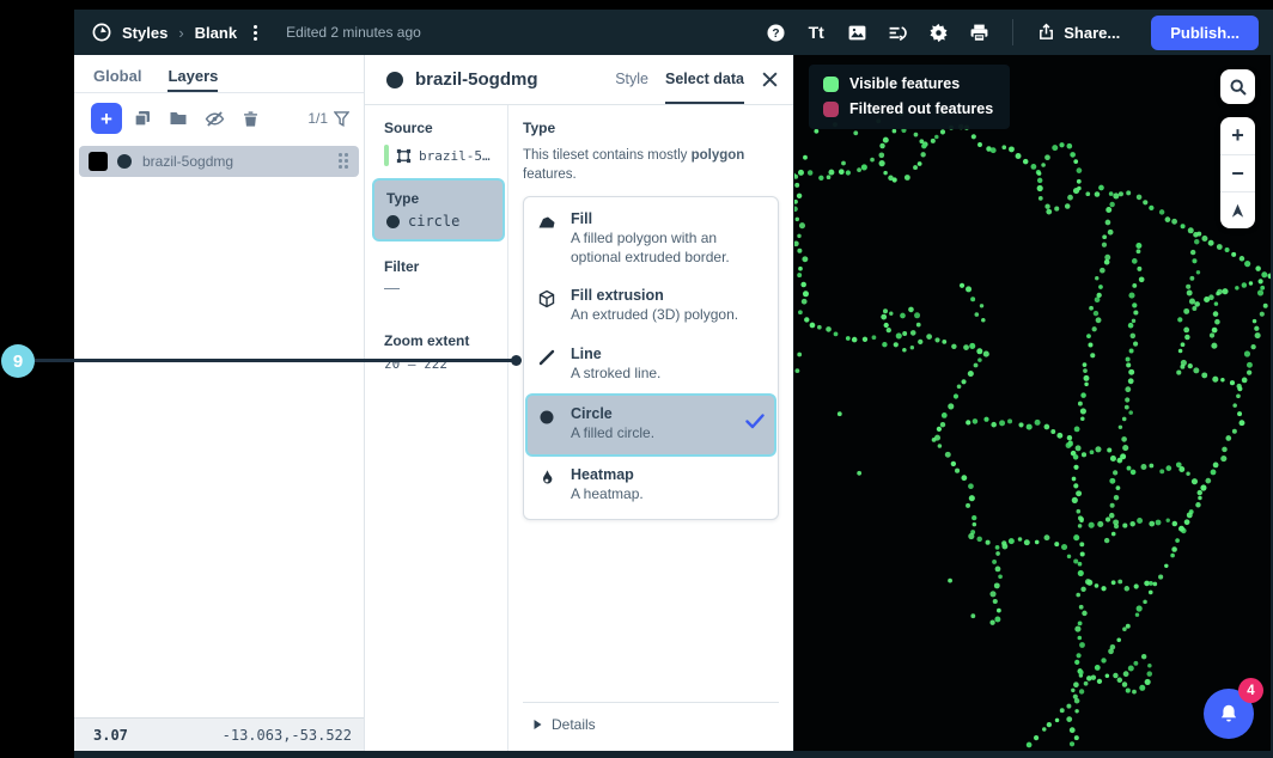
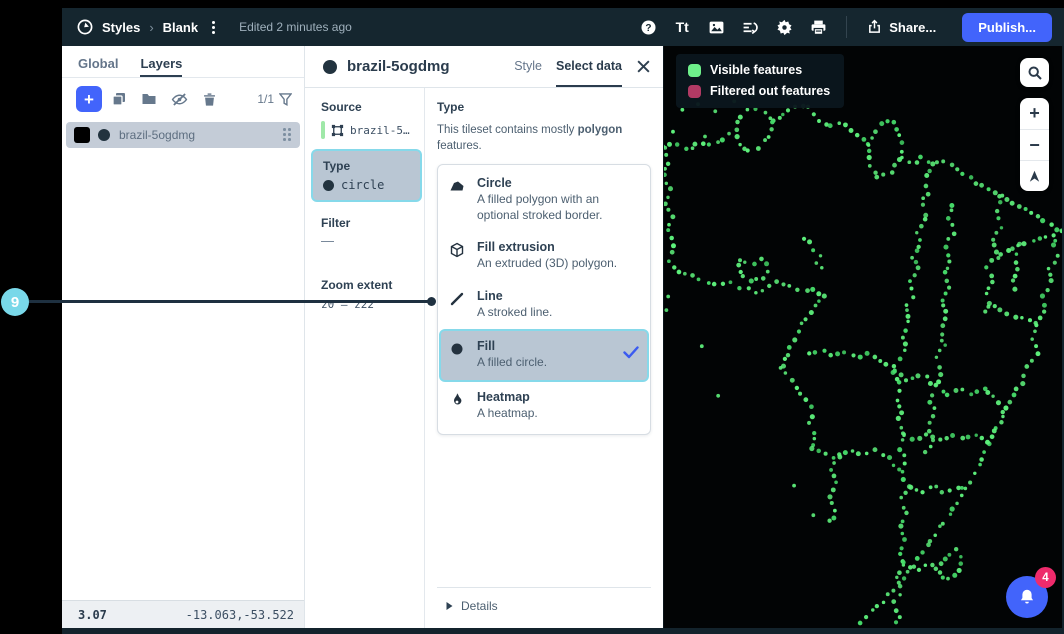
  Styles
  ›
  Blank
  Edited 2 minutes ago
  ?
  Tt
  Share...
  Publish...
  Global
  Layers
  +
  1/1
  brazil-5ogdmg
  3.07
  -13.063,-53.522
  brazil-5ogdmg
  Style
  Select data
  Source
  brazil-5…
  Type
  circle
  Filter
  —
  Zoom extent
  z0 – z22
  Type
  This tileset contains mostly polygon features.
- Fill
+ Circle
- A filled polygon with an optional extruded border.
+ A filled polygon with an optional stroked border.
  Fill extrusion
  An extruded (3D) polygon.
  Line
  A stroked line.
- Circle
+ Fill
  A filled circle.
  Heatmap
  A heatmap.
  Details
  Visible features
  Filtered out features
  +
  −
  4
  9
